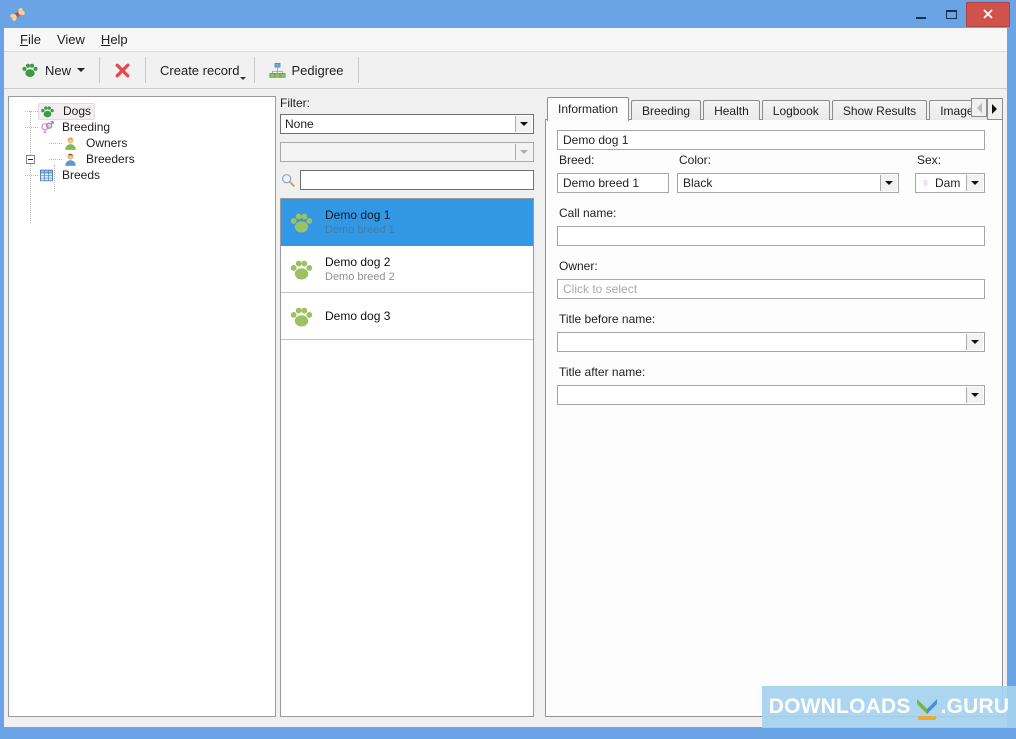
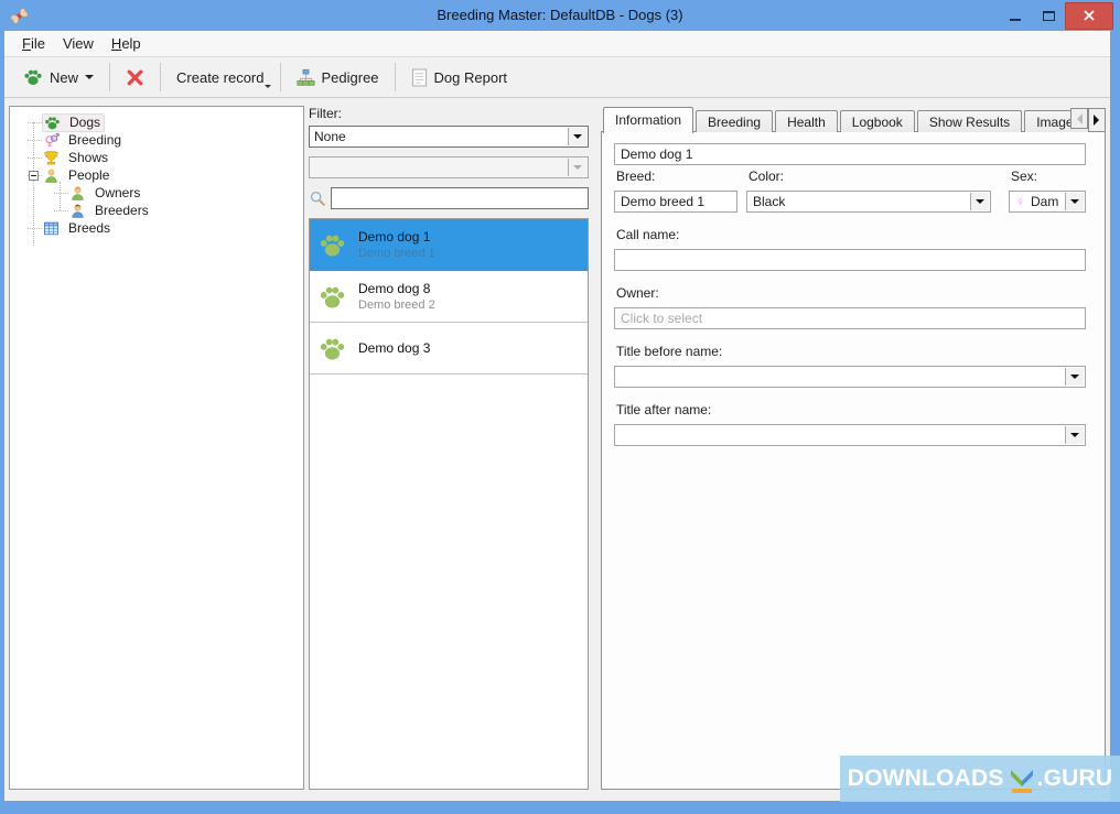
+ Breeding Master: DefaultDB - Dogs (3)
  File
  View
  Help
  New
  Create record
  Pedigree
+ Dog Report
  Dogs
  Breeding
+ Shows
+ People
  Owners
  Breeders
  Breeds
  Filter:
  None
  Demo dog 1
  Demo breed 1
- Demo dog 2
+ Demo dog 8
  Demo breed 2
  Demo dog 3
  Information
  Breeding
  Health
  Logbook
  Show Results
  Demo dog 1
  Breed:
  Demo breed 1
  Color:
  Black
  Sex:
  ♀
  Dam
  Call name:
  Owner:
  Click to select
  Title before name:
  Title after name:
  DOWNLOADS
  .GURU
